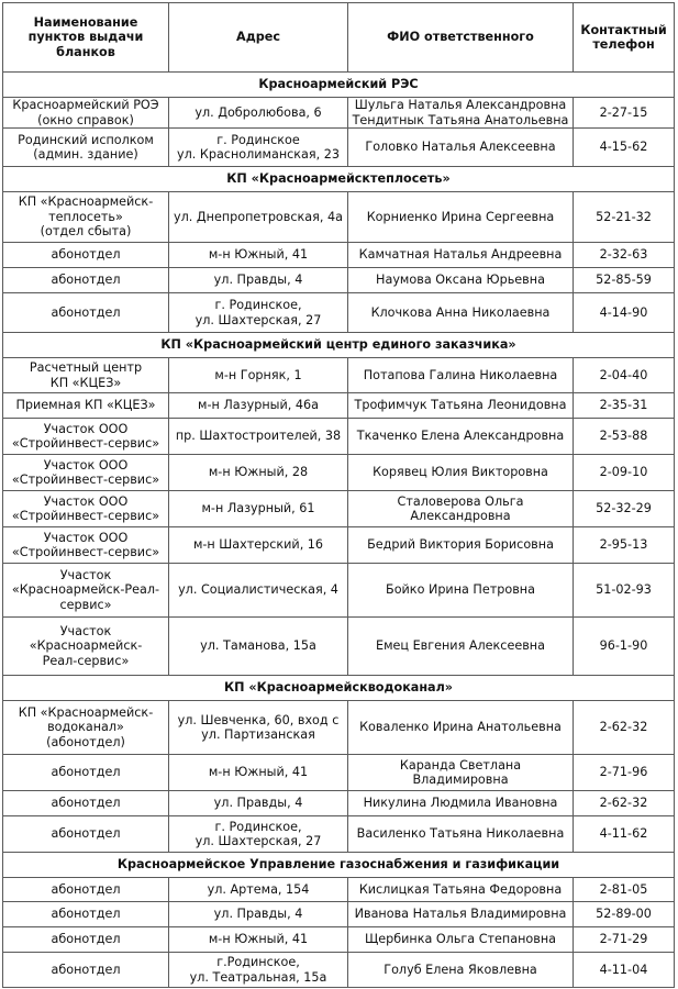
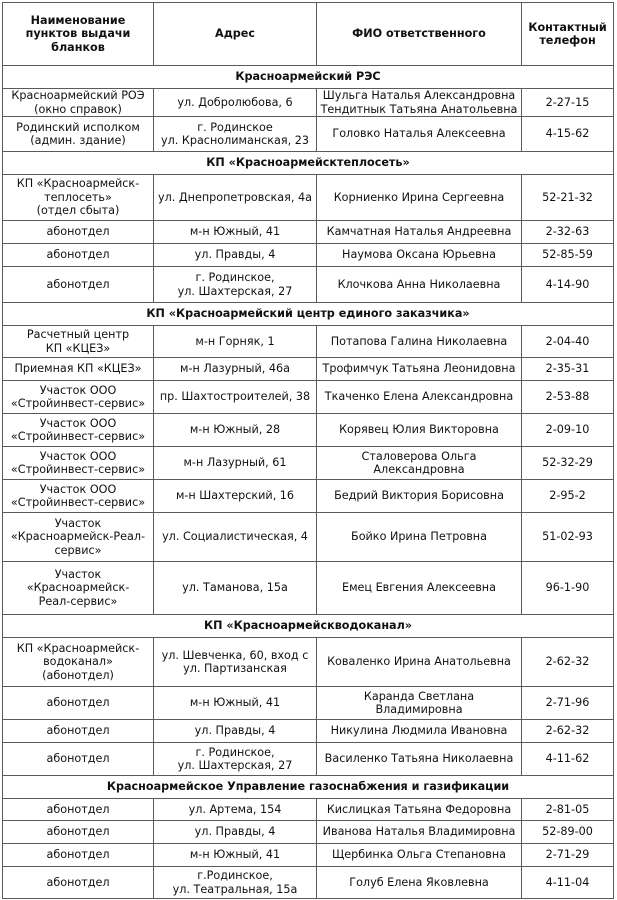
  Наименованиепунктов выдачибланков	Адрес	ФИО ответственного	Контактныйтелефон
  Красноармейский РЭС
  Красноармейский РОЭ(окно справок)	ул. Добролюбова, 6	Шульга Наталья АлександровнаТендитнык Татьяна Анатольевна	2-27-15
  Родинский исполком(админ. здание)	г. Родинскоеул. Краснолиманская, 23	Головко Наталья Алексеевна	4-15-62
  КП «Красноармейсктеплосеть»
  КП «Красноармейск-теплосеть»(отдел сбыта)	ул. Днепропетровская, 4а	Корниенко Ирина Сергеевна	52-21-32
  абонотдел	м-н Южный, 41	Камчатная Наталья Андреевна	2-32-63
  абонотдел	ул. Правды, 4	Наумова Оксана Юрьевна	52-85-59
  абонотдел	г. Родинское,ул. Шахтерская, 27	Клочкова Анна Николаевна	4-14-90
  КП «Красноармейский центр единого заказчика»
  Расчетный центрКП «КЦЕЗ»	м-н Горняк, 1	Потапова Галина Николаевна	2-04-40
  Приемная КП «КЦЕЗ»	м-н Лазурный, 46а	Трофимчук Татьяна Леонидовна	2-35-31
  Участок ООО«Стройинвест-сервис»	пр. Шахтостроителей, 38	Ткаченко Елена Александровна	2-53-88
  Участок ООО«Стройинвест-сервис»	м-н Южный, 28	Корявец Юлия Викторовна	2-09-10
  Участок ООО«Стройинвест-сервис»	м-н Лазурный, 61	Сталоверова ОльгаАлександровна	52-32-29
- Участок ООО«Стройинвест-сервис»	м-н Шахтерский, 16	Бедрий Виктория Борисовна	2-95-13
+ Участок ООО«Стройинвест-сервис»	м-н Шахтерский, 16	Бедрий Виктория Борисовна	2-95-2
  Участок«Красноармейск-Реал-сервис»	ул. Социалистическая, 4	Бойко Ирина Петровна	51-02-93
  Участок«Красноармейск-Реал-сервис»	ул. Таманова, 15а	Емец Евгения Алексеевна	96-1-90
  КП «Красноармейскводоканал»
  КП «Красноармейск-водоканал»(абонотдел)	ул. Шевченка, 60, вход сул. Партизанская	Коваленко Ирина Анатольевна	2-62-32
  абонотдел	м-н Южный, 41	Каранда СветланаВладимировна	2-71-96
  абонотдел	ул. Правды, 4	Никулина Людмила Ивановна	2-62-32
  абонотдел	г. Родинское,ул. Шахтерская, 27	Василенко Татьяна Николаевна	4-11-62
  Красноармейское Управление газоснабжения и газификации
  абонотдел	ул. Артема, 154	Кислицкая Татьяна Федоровна	2-81-05
  абонотдел	ул. Правды, 4	Иванова Наталья Владимировна	52-89-00
  абонотдел	м-н Южный, 41	Щербинка Ольга Степановна	2-71-29
  абонотдел	г.Родинское,ул. Театральная, 15а	Голуб Елена Яковлевна	4-11-04
